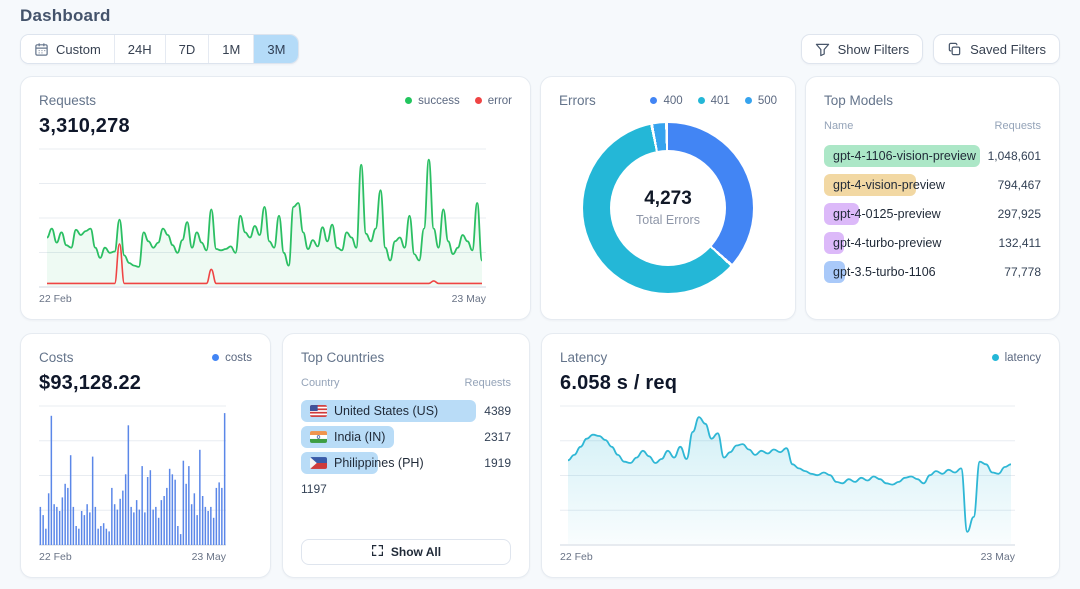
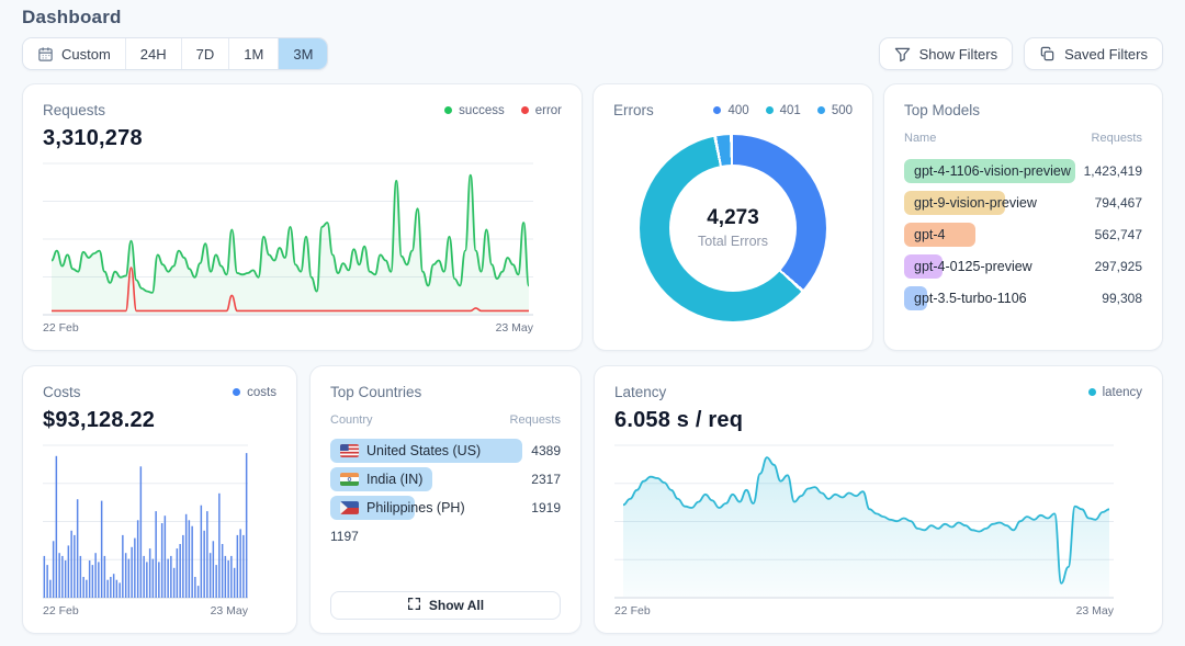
  Dashboard
  Custom
  24H
  7D
  1M
  3M
  Show Filters
  Saved Filters
  Requests
  success
  error
  3,310,278
  22 Feb
  23 May
  Errors
  400
  401
  500
  4,273
  Total Errors
  Top Models
  Name
  Requests
  gpt-4-1106-vision-preview
- 1,048,601
+ 1,423,419
- gpt-4-vision-preview
+ gpt-9-vision-preview
  794,467
+ gpt-4
+ 562,747
  gpt-4-0125-preview
  297,925
- gpt-4-turbo-preview
- 132,411
  gpt-3.5-turbo-1106
- 77,778
+ 99,308
  Costs
  costs
  $93,128.22
  22 Feb
  23 May
  Top Countries
  Country
  Requests
  United States (US)
  4389
  India (IN)
  2317
  Philippines (PH)
  1919
  1197
  Show All
  Latency
  latency
  6.058 s / req
  22 Feb
  23 May
